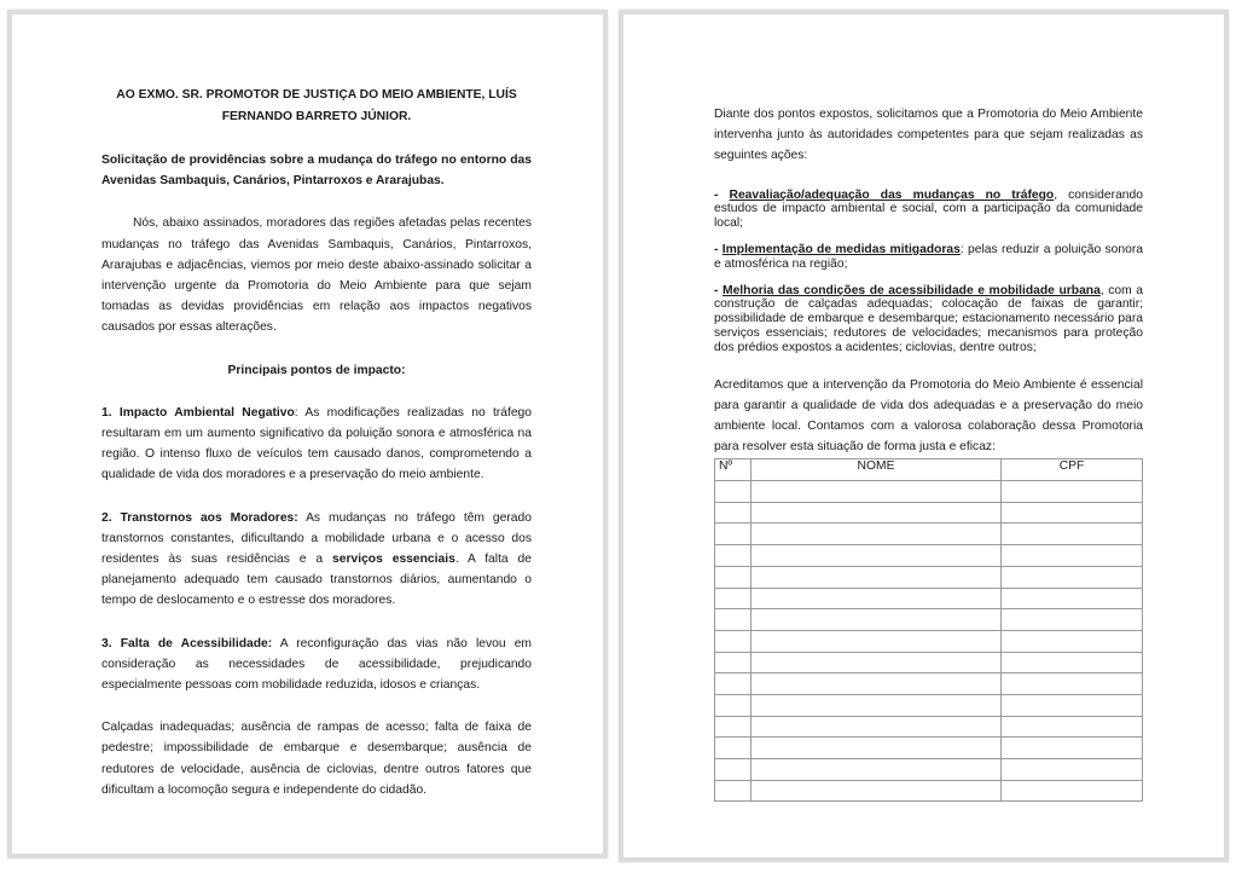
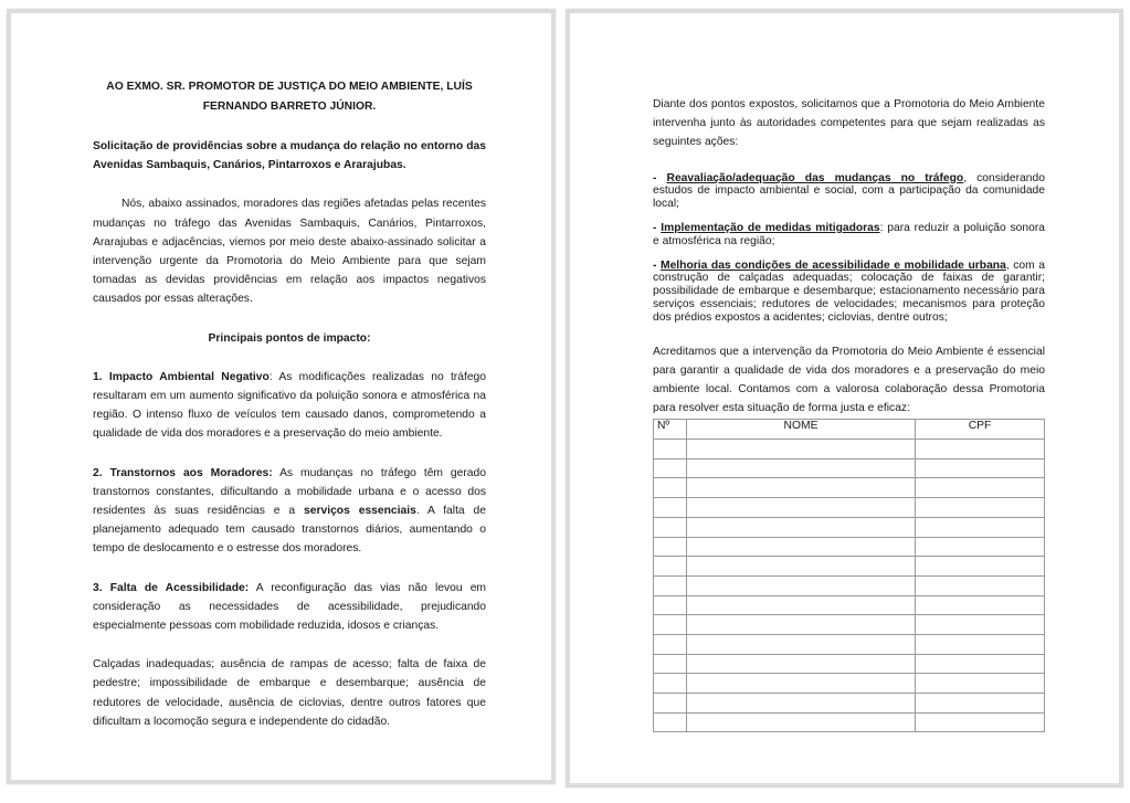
  AO EXMO. SR. PROMOTOR DE JUSTIÇA DO MEIO AMBIENTE, LUÍS FERNANDO BARRETO JÚNIOR.
- Solicitação de providências sobre a mudança do tráfego no entorno das Avenidas Sambaquis, Canários, Pintarroxos e Ararajubas.
+ Solicitação de providências sobre a mudança do relação no entorno das Avenidas Sambaquis, Canários, Pintarroxos e Ararajubas.
  Nós, abaixo assinados, moradores das regiões afetadas pelas recentes mudanças no tráfego das Avenidas Sambaquis, Canários, Pintarroxos, Ararajubas e adjacências, viemos por meio deste abaixo-assinado solicitar a intervenção urgente da Promotoria do Meio Ambiente para que sejam tomadas as devidas providências em relação aos impactos negativos causados por essas alterações.
  Principais pontos de impacto:
  1. Impacto Ambiental Negativo: As modificações realizadas no tráfego resultaram em um aumento significativo da poluição sonora e atmosférica na região. O intenso fluxo de veículos tem causado danos, comprometendo a qualidade de vida dos moradores e a preservação do meio ambiente.
  2. Transtornos aos Moradores: As mudanças no tráfego têm gerado transtornos constantes, dificultando a mobilidade urbana e o acesso dos residentes às suas residências e a serviços essenciais. A falta de planejamento adequado tem causado transtornos diários, aumentando o tempo de deslocamento e o estresse dos moradores.
  3. Falta de Acessibilidade: A reconfiguração das vias não levou em consideração as necessidades de acessibilidade, prejudicando especialmente pessoas com mobilidade reduzida, idosos e crianças.
  Calçadas inadequadas; ausência de rampas de acesso; falta de faixa de pedestre; impossibilidade de embarque e desembarque; ausência de redutores de velocidade, ausência de ciclovias, dentre outros fatores que dificultam a locomoção segura e independente do cidadão.
  Diante dos pontos expostos, solicitamos que a Promotoria do Meio Ambiente intervenha junto às autoridades competentes para que sejam realizadas as seguintes ações:
  - Reavaliação/adequação das mudanças no tráfego, considerando estudos de impacto ambiental e social, com a participação da comunidade local;
- - Implementação de medidas mitigadoras: pelas reduzir a poluição sonora e atmosférica na região;
+ - Implementação de medidas mitigadoras: para reduzir a poluição sonora e atmosférica na região;
  - Melhoria das condições de acessibilidade e mobilidade urbana, com a construção de calçadas adequadas; colocação de faixas de garantir; possibilidade de embarque e desembarque; estacionamento necessário para serviços essenciais; redutores de velocidades; mecanismos para proteção dos prédios expostos a acidentes; ciclovias, dentre outros;
- Acreditamos que a intervenção da Promotoria do Meio Ambiente é essencial para garantir a qualidade de vida dos adequadas e a preservação do meio ambiente local. Contamos com a valorosa colaboração dessa Promotoria para resolver esta situação de forma justa e eficaz:
+ Acreditamos que a intervenção da Promotoria do Meio Ambiente é essencial para garantir a qualidade de vida dos moradores e a preservação do meio ambiente local. Contamos com a valorosa colaboração dessa Promotoria para resolver esta situação de forma justa e eficaz:
  Nº	NOME	CPF
